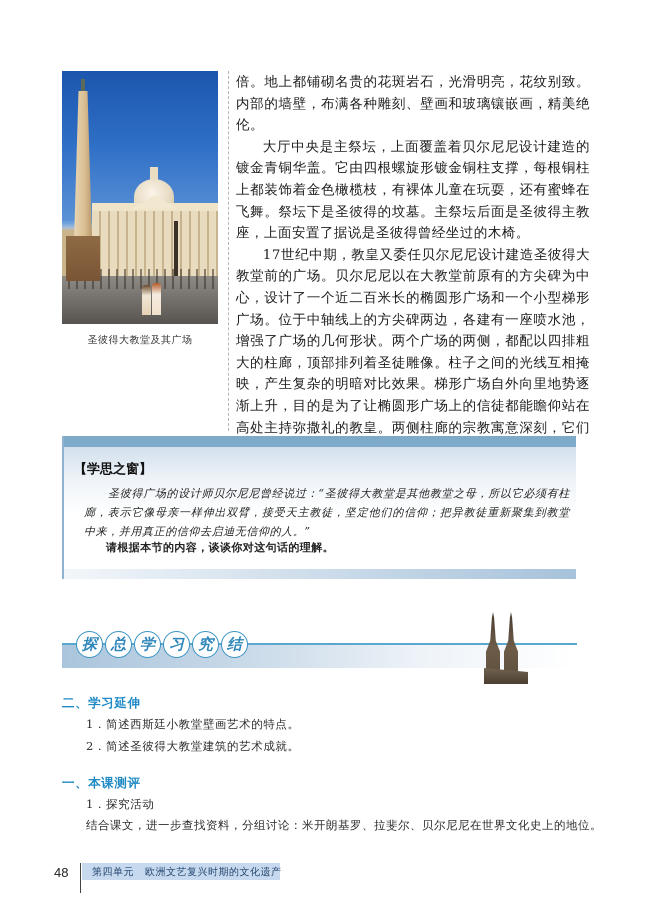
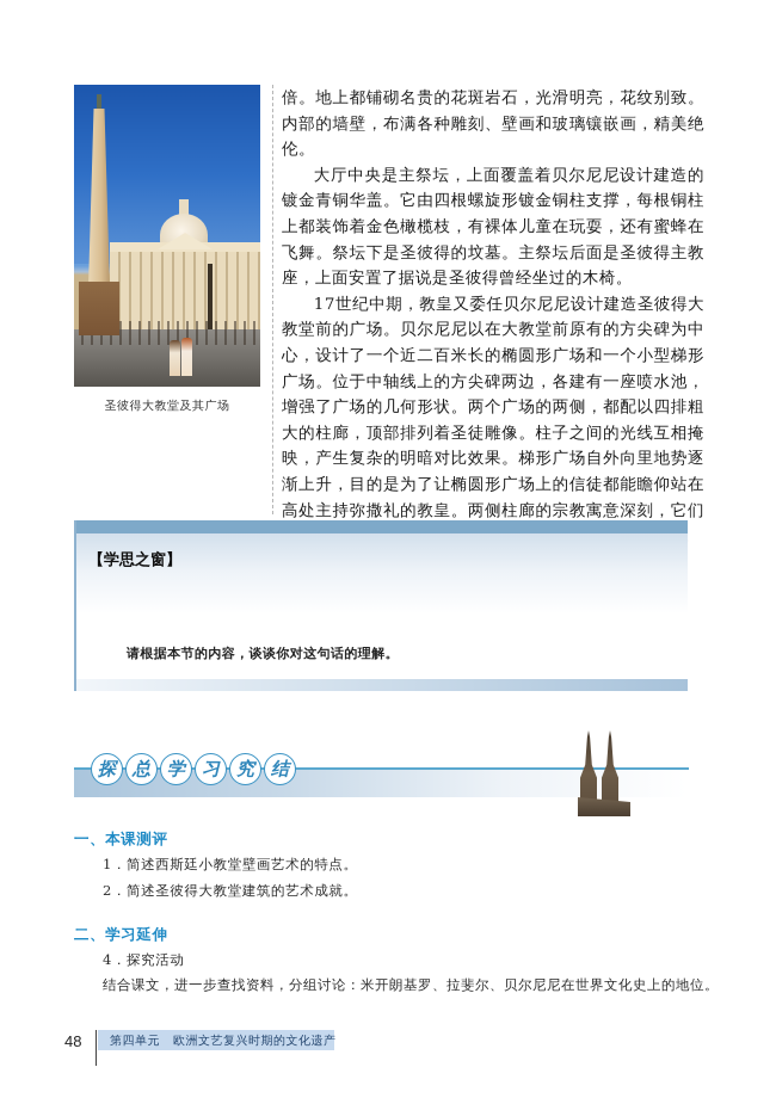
  圣彼得大教堂及其广场
  倍。地上都铺砌名贵的花斑岩石，光滑明亮，花纹别致。内部的墙壁，布满各种雕刻、壁画和玻璃镶嵌画，精美绝伦。
  大厅中央是主祭坛，上面覆盖着贝尔尼尼设计建造的镀金青铜华盖。它由四根螺旋形镀金铜柱支撑，每根铜柱上都装饰着金色橄榄枝，有裸体儿童在玩耍，还有蜜蜂在飞舞。祭坛下是圣彼得的坟墓。主祭坛后面是圣彼得主教座，上面安置了据说是圣彼得曾经坐过的木椅。
  17世纪中期，教皇又委任贝尔尼尼设计建造圣彼得大教堂前的广场。贝尔尼尼以在大教堂前原有的方尖碑为中心，设计了一个近二百米长的椭圆形广场和一个小型梯形广场。位于中轴线上的方尖碑两边，各建有一座喷水池，增强了广场的几何形状。两个广场的两侧，都配以四排粗大的柱廊，顶部排列着圣徒雕像。柱子之间的光线互相掩映，产生复杂的明暗对比效果。梯形广场自外向里地势逐渐上升，目的是为了让椭圆形广场上的信徒都能瞻仰站在高处主持弥撒礼的教皇。两侧柱廊的宗教寓意深刻，它们。
  【学思之窗】
- 圣彼得广场的设计师贝尔尼尼曾经说过：“圣彼得大教堂是其他教堂之母，所以它必须有柱廊，表示它像母亲一样伸出双臂，接受天主教徒，坚定他们的信仰；把异教徒重新聚集到教堂中来，并用真正的信仰去启迪无信仰的人。”
  请根据本节的内容，谈谈你对这句话的理解。
  探
  总
  学
  习
  究
  结
- 二、学习延伸
+ 一、本课测评
  1．简述西斯廷小教堂壁画艺术的特点。
  2．简述圣彼得大教堂建筑的艺术成就。
- 一、本课测评
+ 二、学习延伸
- 1．探究活动
+ 4．探究活动
  结合课文，进一步查找资料，分组讨论：米开朗基罗、拉斐尔、贝尔尼尼在世界文化史上的地位。
  48
  第四单元 欧洲文艺复兴时期的文化遗产
